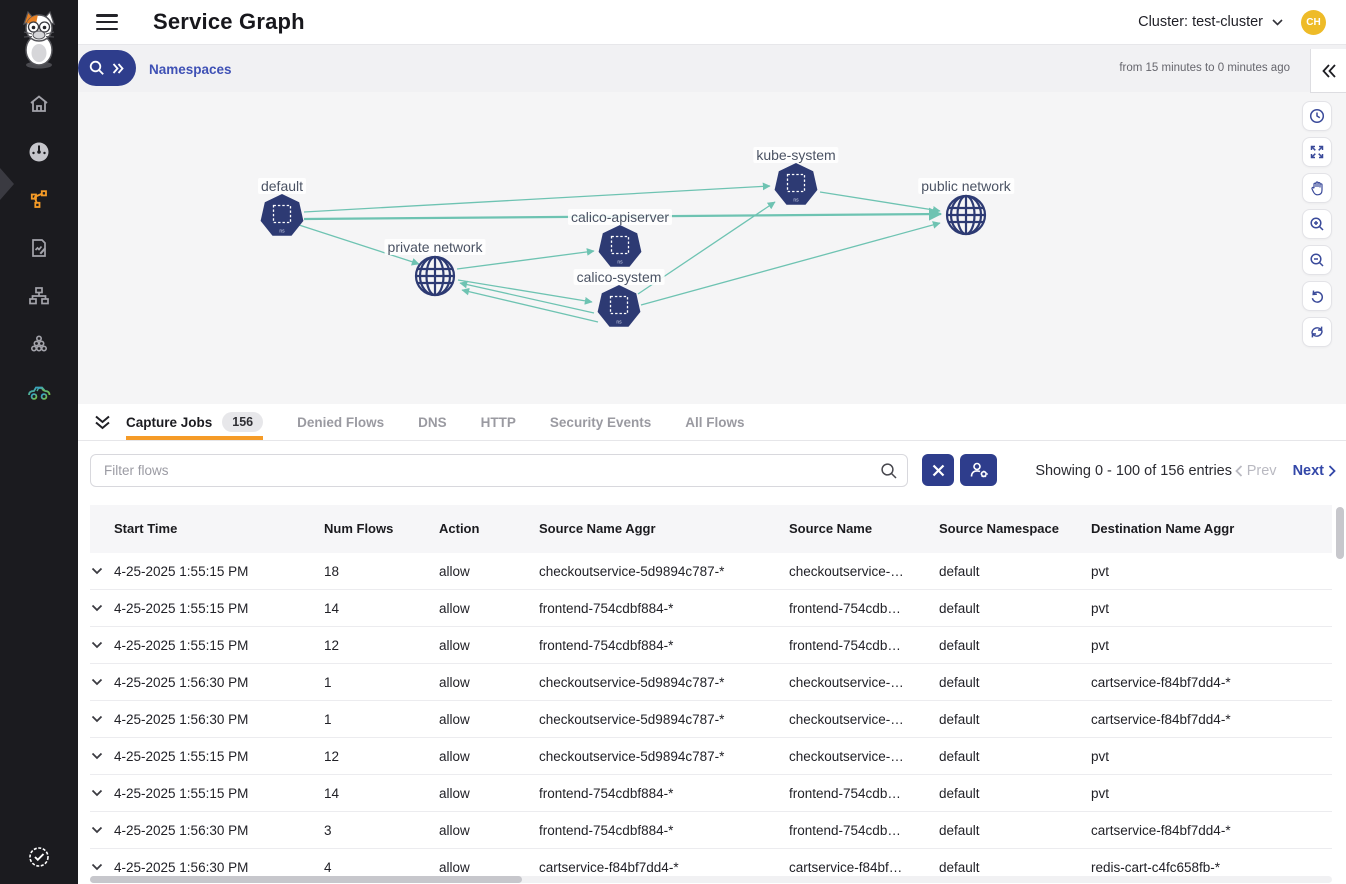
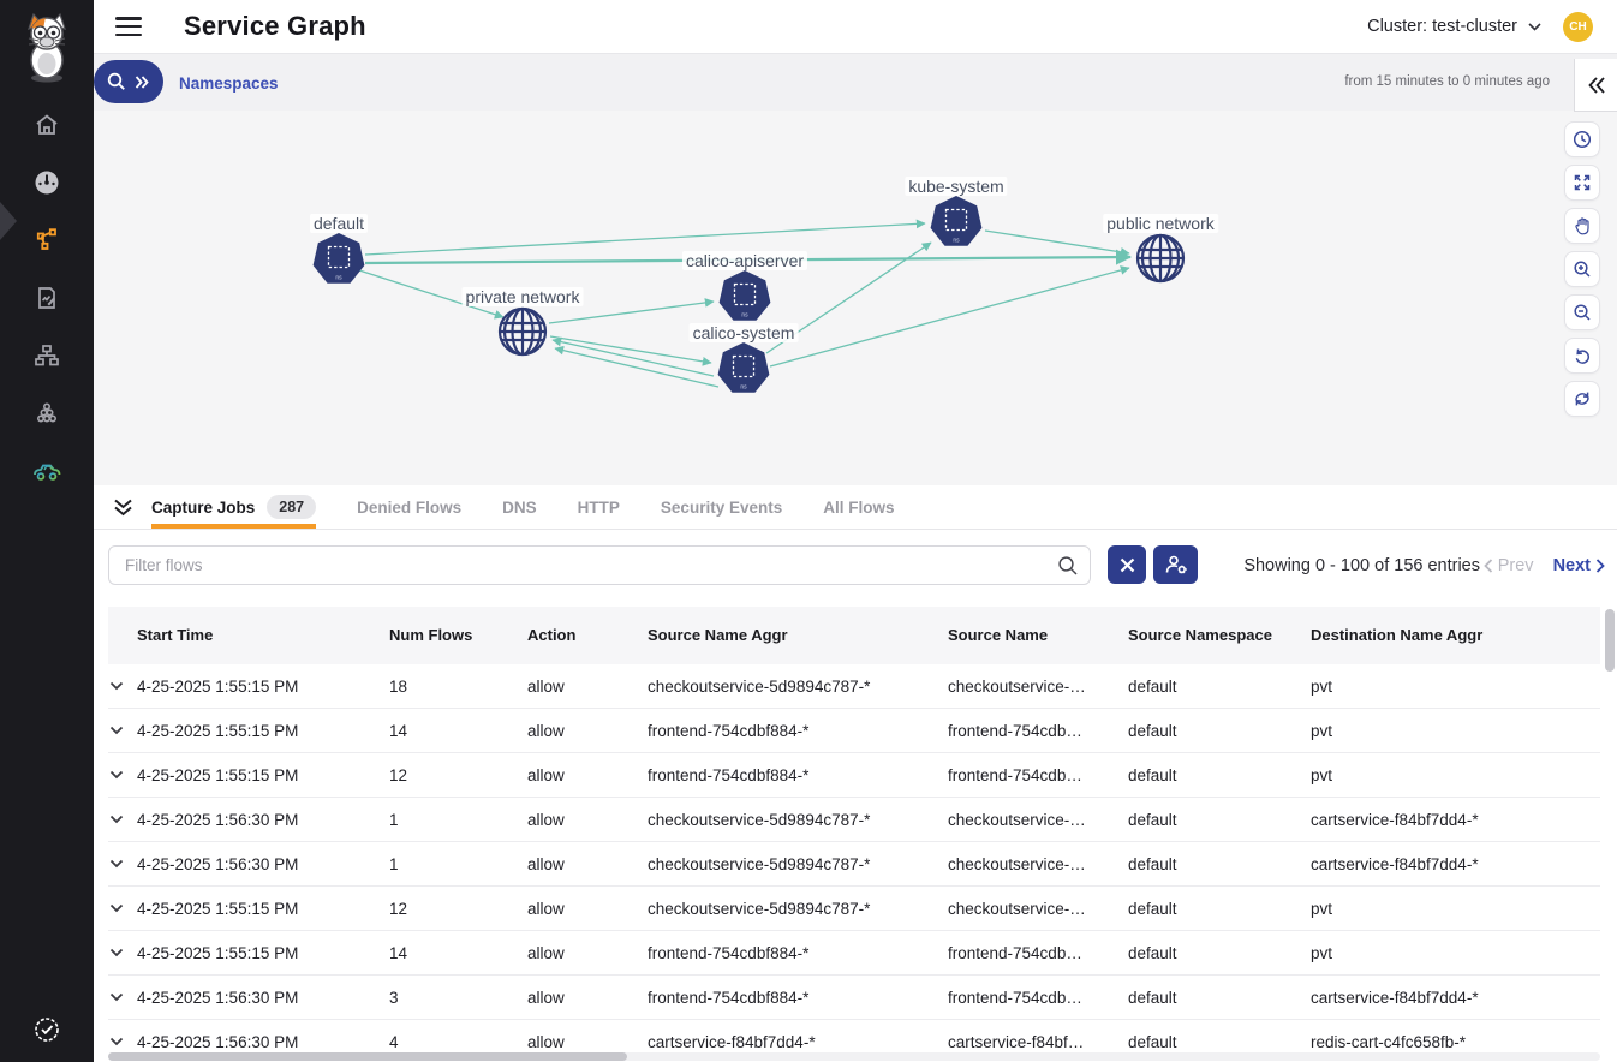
  Service Graph
  Cluster: test-cluster
  CH
  Namespaces
  from 15 minutes to 0 minutes ago
  default
  private network
  calico-apiserver
  calico-system
  kube-system
  public network
  Capture Jobs
- 156
+ 287
  Denied Flows
  DNS
  HTTP
  Security Events
  All Flows
  Filter flows
  Showing 0 - 100 of 156 entries
  Prev
  Next
  Start Time
  Num Flows
  Action
  Source Name Aggr
  Source Name
  Source Namespace
  Destination Name Aggr
  4-25-2025 1:55:15 PM
  18
  allow
  checkoutservice-5d9894c787-*
  checkoutservice-…
  default
  pvt
  4-25-2025 1:55:15 PM
  14
  allow
  frontend-754cdbf884-*
  frontend-754cdb…
  default
  pvt
  4-25-2025 1:55:15 PM
  12
  allow
  frontend-754cdbf884-*
  frontend-754cdb…
  default
  pvt
  4-25-2025 1:56:30 PM
  1
  allow
  checkoutservice-5d9894c787-*
  checkoutservice-…
  default
  cartservice-f84bf7dd4-*
  4-25-2025 1:56:30 PM
  1
  allow
  checkoutservice-5d9894c787-*
  checkoutservice-…
  default
  cartservice-f84bf7dd4-*
  4-25-2025 1:55:15 PM
  12
  allow
  checkoutservice-5d9894c787-*
  checkoutservice-…
  default
  pvt
  4-25-2025 1:55:15 PM
  14
  allow
  frontend-754cdbf884-*
  frontend-754cdb…
  default
  pvt
  4-25-2025 1:56:30 PM
  3
  allow
  frontend-754cdbf884-*
  frontend-754cdb…
  default
  cartservice-f84bf7dd4-*
  4-25-2025 1:56:30 PM
  4
  allow
  cartservice-f84bf7dd4-*
  cartservice-f84bf…
  default
  redis-cart-c4fc658fb-*
